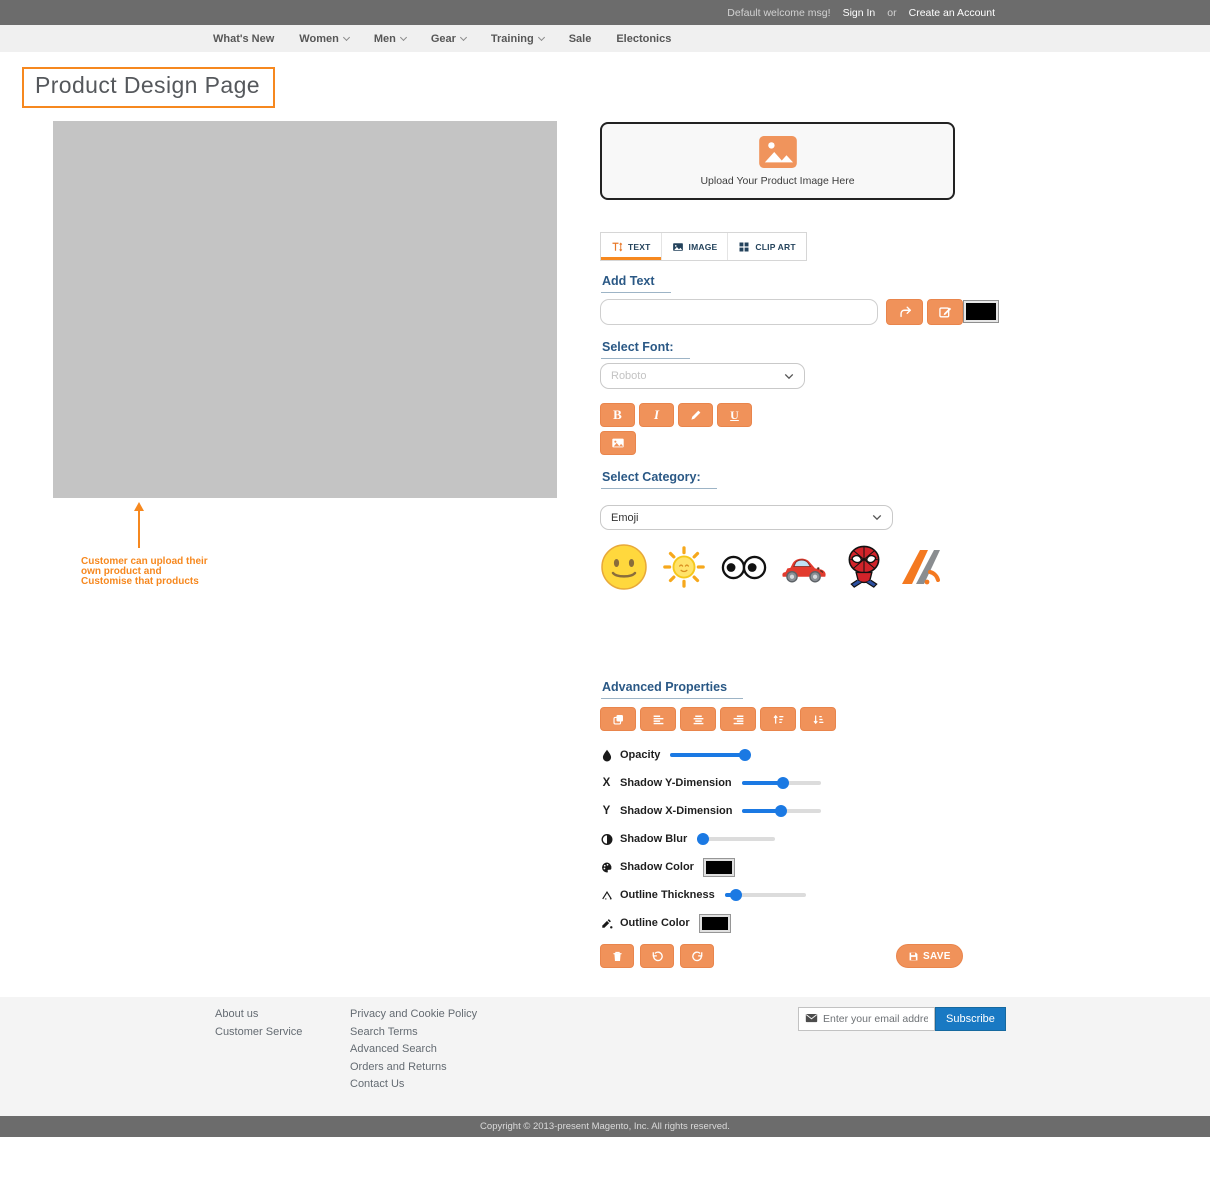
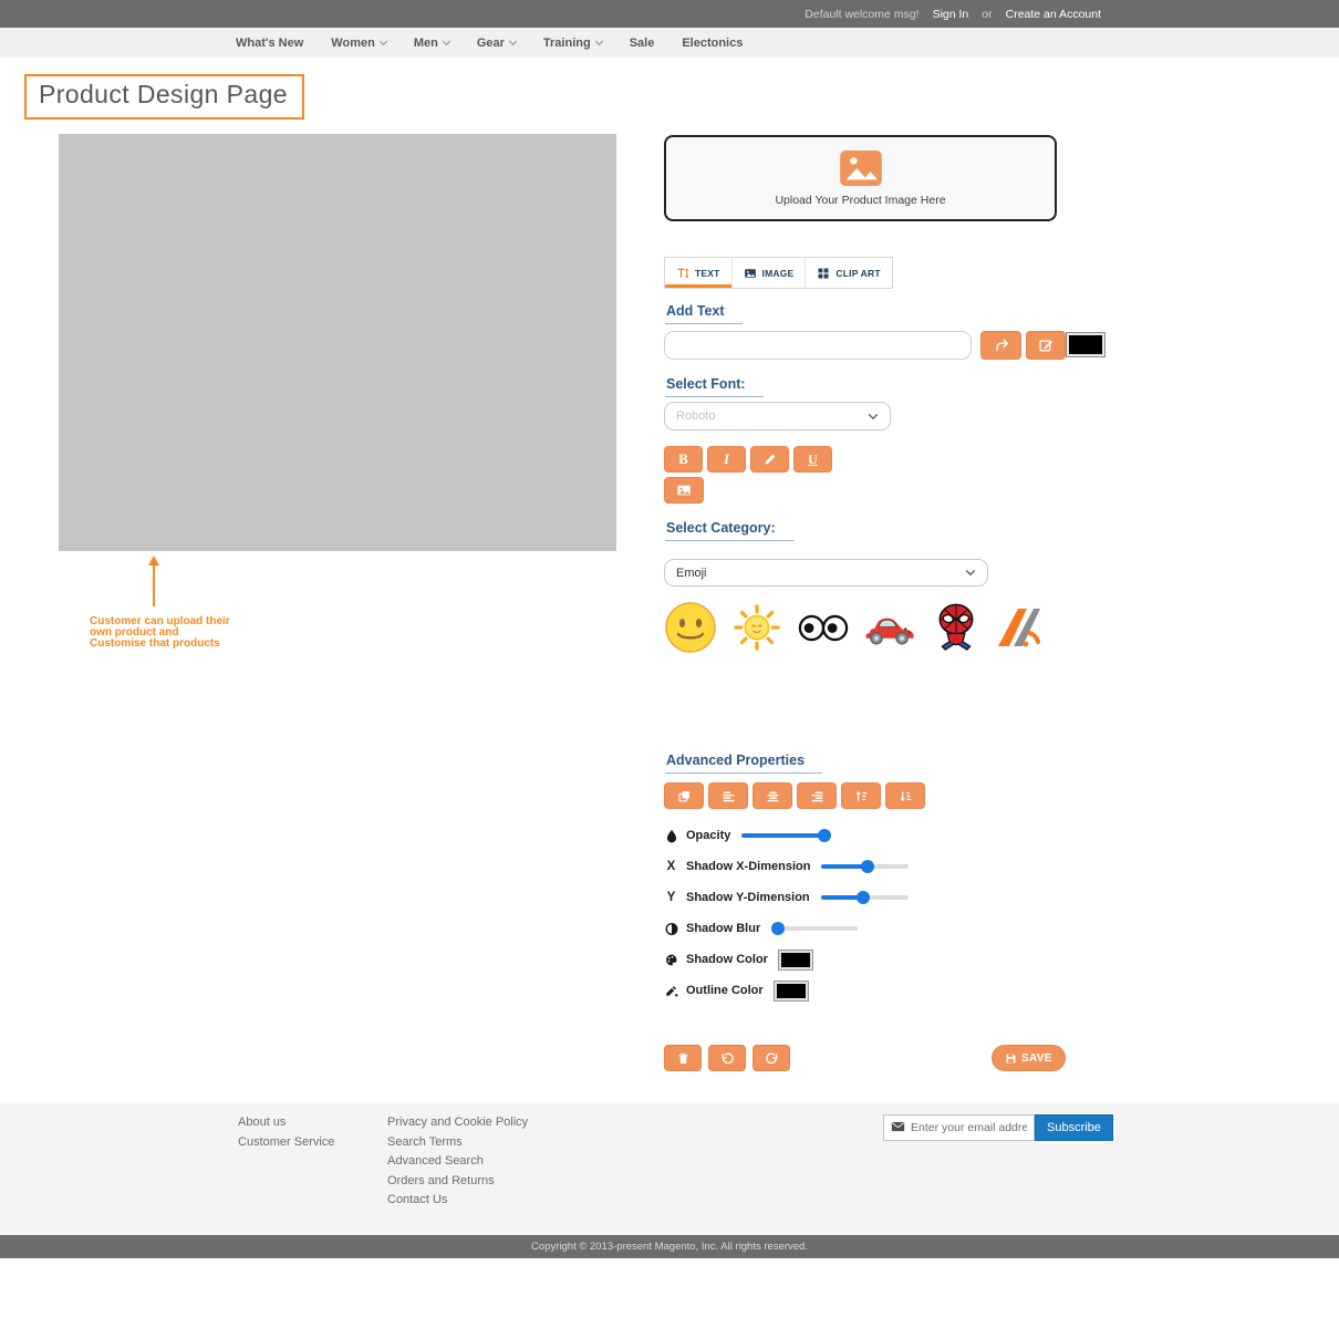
  Default welcome msg!
  Sign In
  or
  Create an Account
  What's New
  Women
  Men
  Gear
  Training
  Sale
  Electonics
  Product Design Page
  Customer can upload their
  own product and
  Customise that products
  Upload Your Product Image Here
  TEXT
  IMAGE
  CLIP ART
  Add Text
  Select Font:
  Roboto
  B
  I
  U
  Select Category:
  Emoji
  Advanced Properties
  Opacity
  X
- Shadow Y-Dimension
+ Shadow X-Dimension
  Y
- Shadow X-Dimension
+ Shadow Y-Dimension
  Shadow Blur
  Shadow Color
- Outline Thickness
  Outline Color
  SAVE
  About us
  Customer Service
  Privacy and Cookie Policy
  Search Terms
  Advanced Search
  Orders and Returns
  Contact Us
  Enter your email addre
  Subscribe
  Copyright © 2013-present Magento, Inc. All rights reserved.
